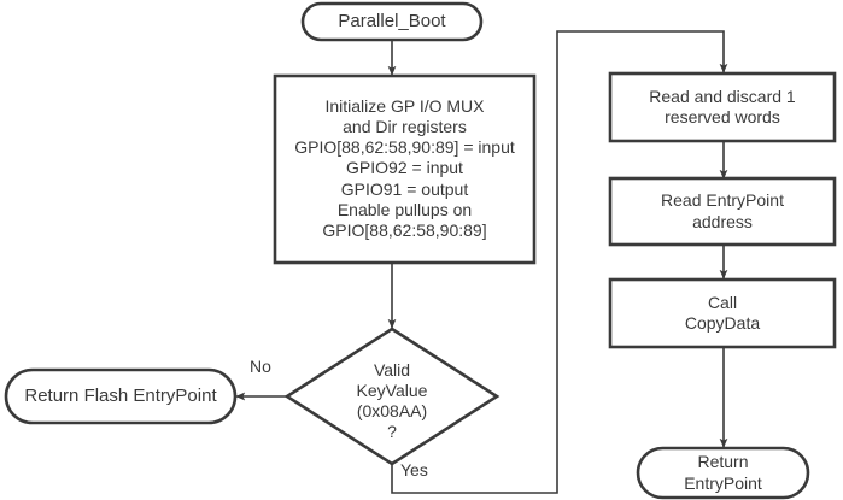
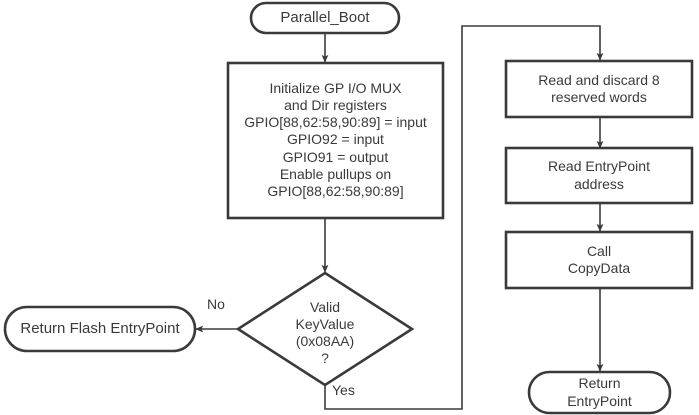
  Parallel_Boot
  Initialize GP I/O MUX
  and Dir registers
  GPIO[88,62:58,90:89] = input
  GPIO92 = input
  GPIO91 = output
  Enable pullups on
  GPIO[88,62:58,90:89]
  Valid
  KeyValue
  (0x08AA)
  ?
  Return Flash EntryPoint
- Read and discard 1
+ Read and discard 8
  reserved words
  Read EntryPoint
  address
  Call
  CopyData
  Return
  EntryPoint
  No
  Yes
